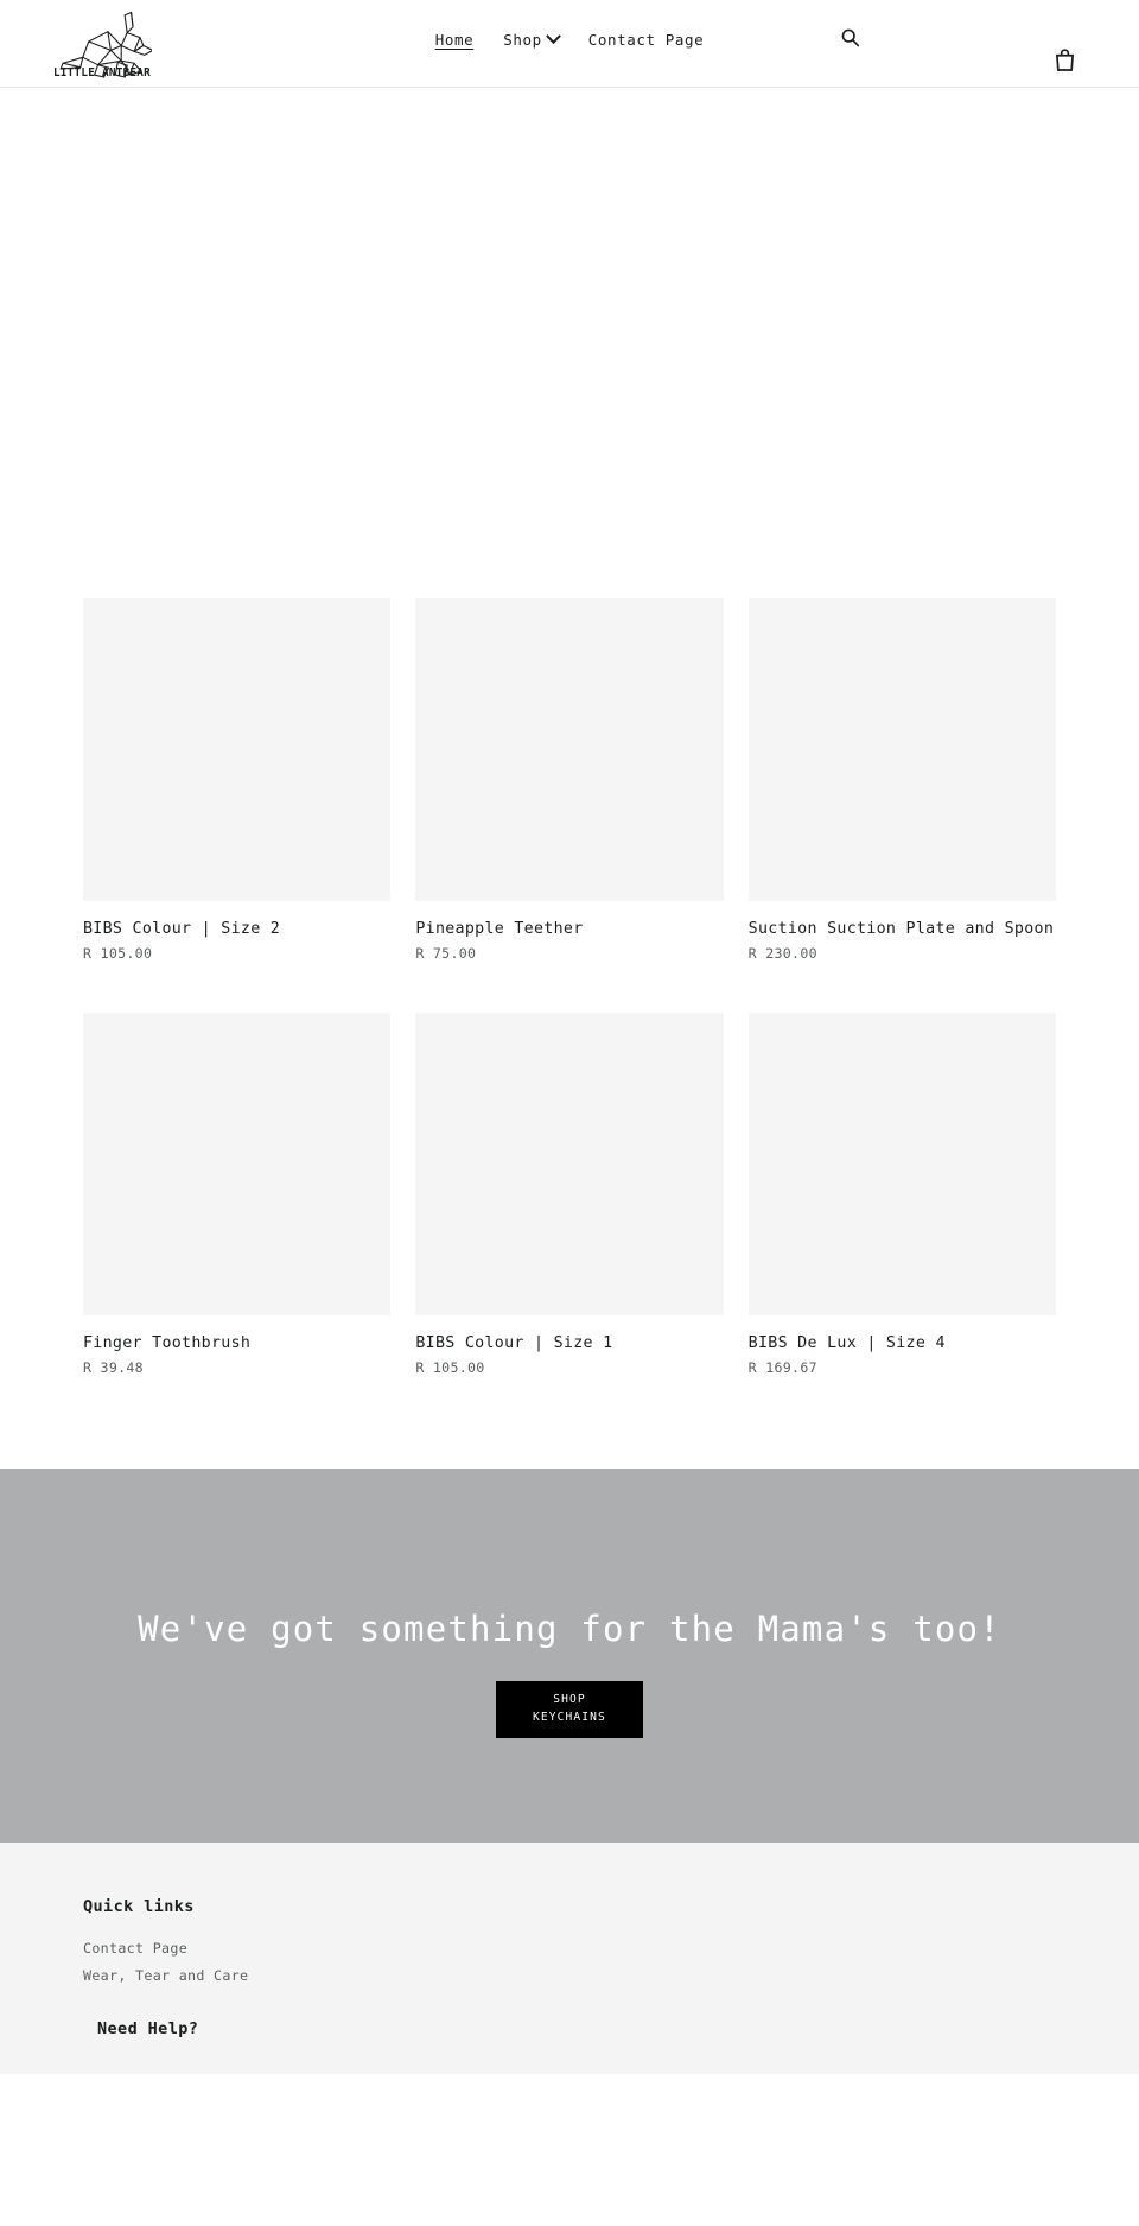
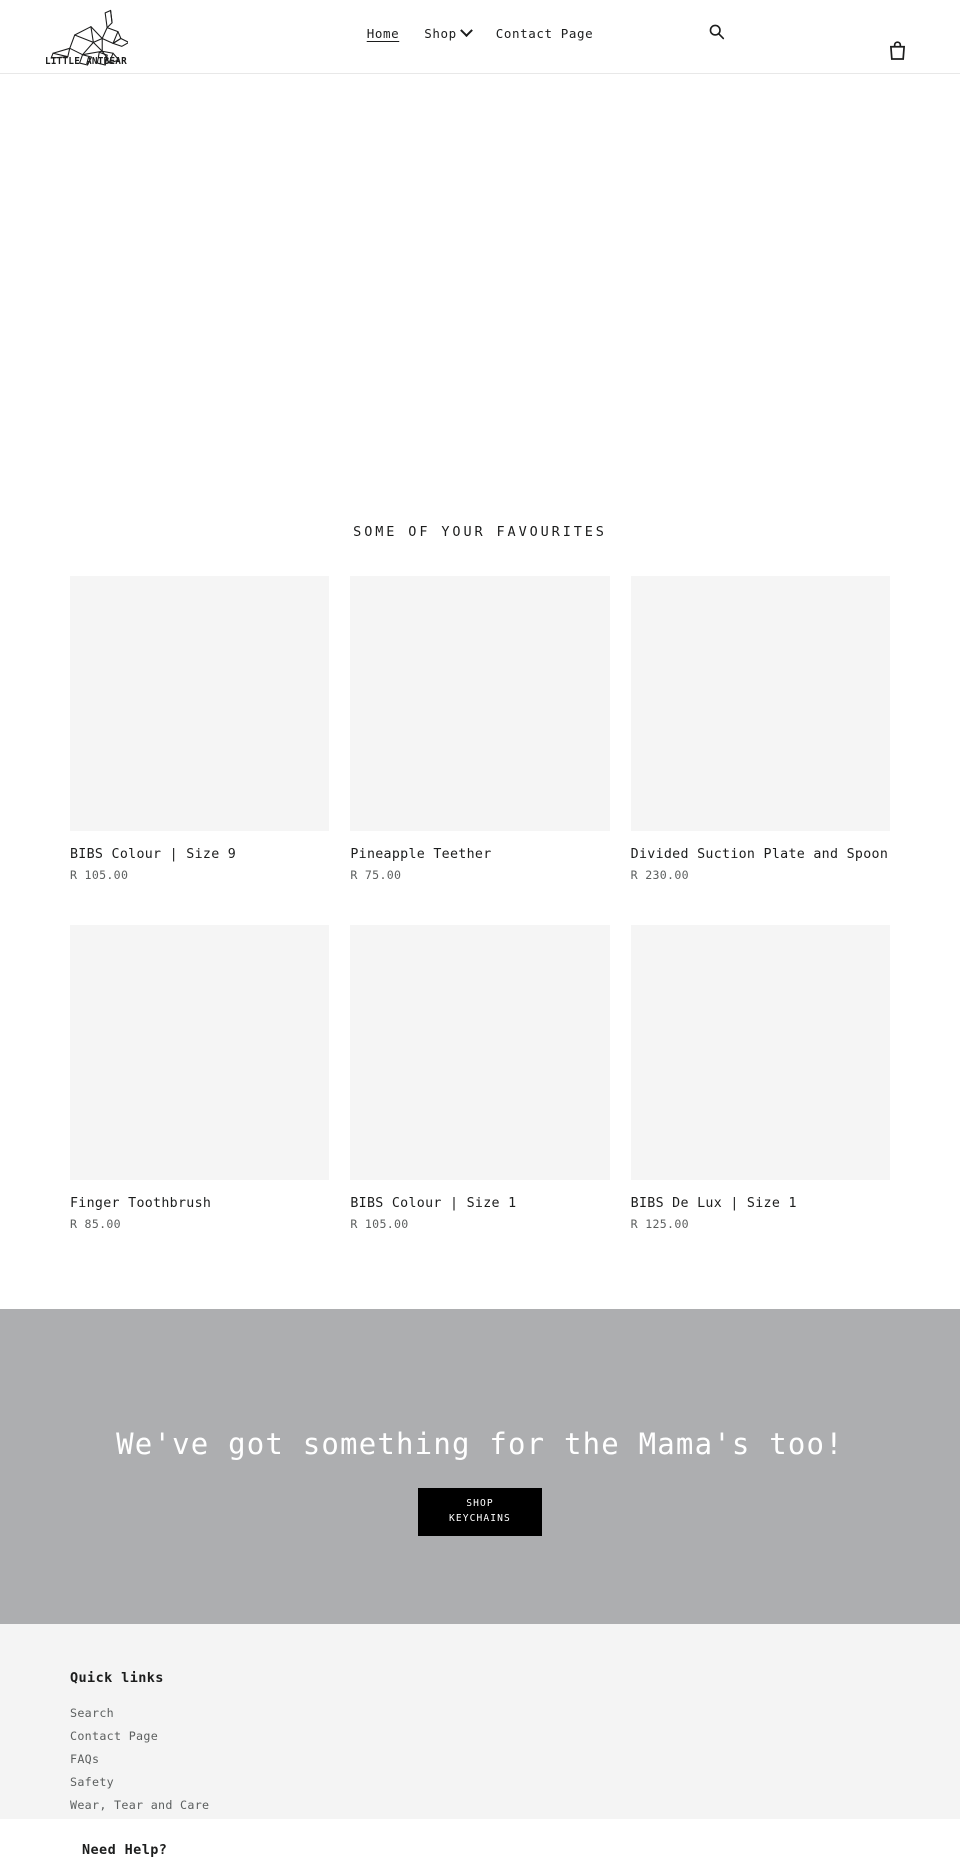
  LITTLE ANTBEAR
  Home
  Shop
  Contact Page
+ SOME OF YOUR FAVOURITES
- BIBS Colour | Size 2
+ BIBS Colour | Size 9
  R 105.00
  Pineapple Teether
  R 75.00
- Suction Suction Plate and Spoon
+ Divided Suction Plate and Spoon
  R 230.00
  Finger Toothbrush
- R 39.48
+ R 85.00
  BIBS Colour | Size 1
  R 105.00
- BIBS De Lux | Size 4
+ BIBS De Lux | Size 1
- R 169.67
+ R 125.00
  We've got something for the Mama's too!
  SHOP
  KEYCHAINS
  Quick links
+ Search
  Contact Page
+ FAQs
+ Safety
  Wear, Tear and Care
  Need Help?
